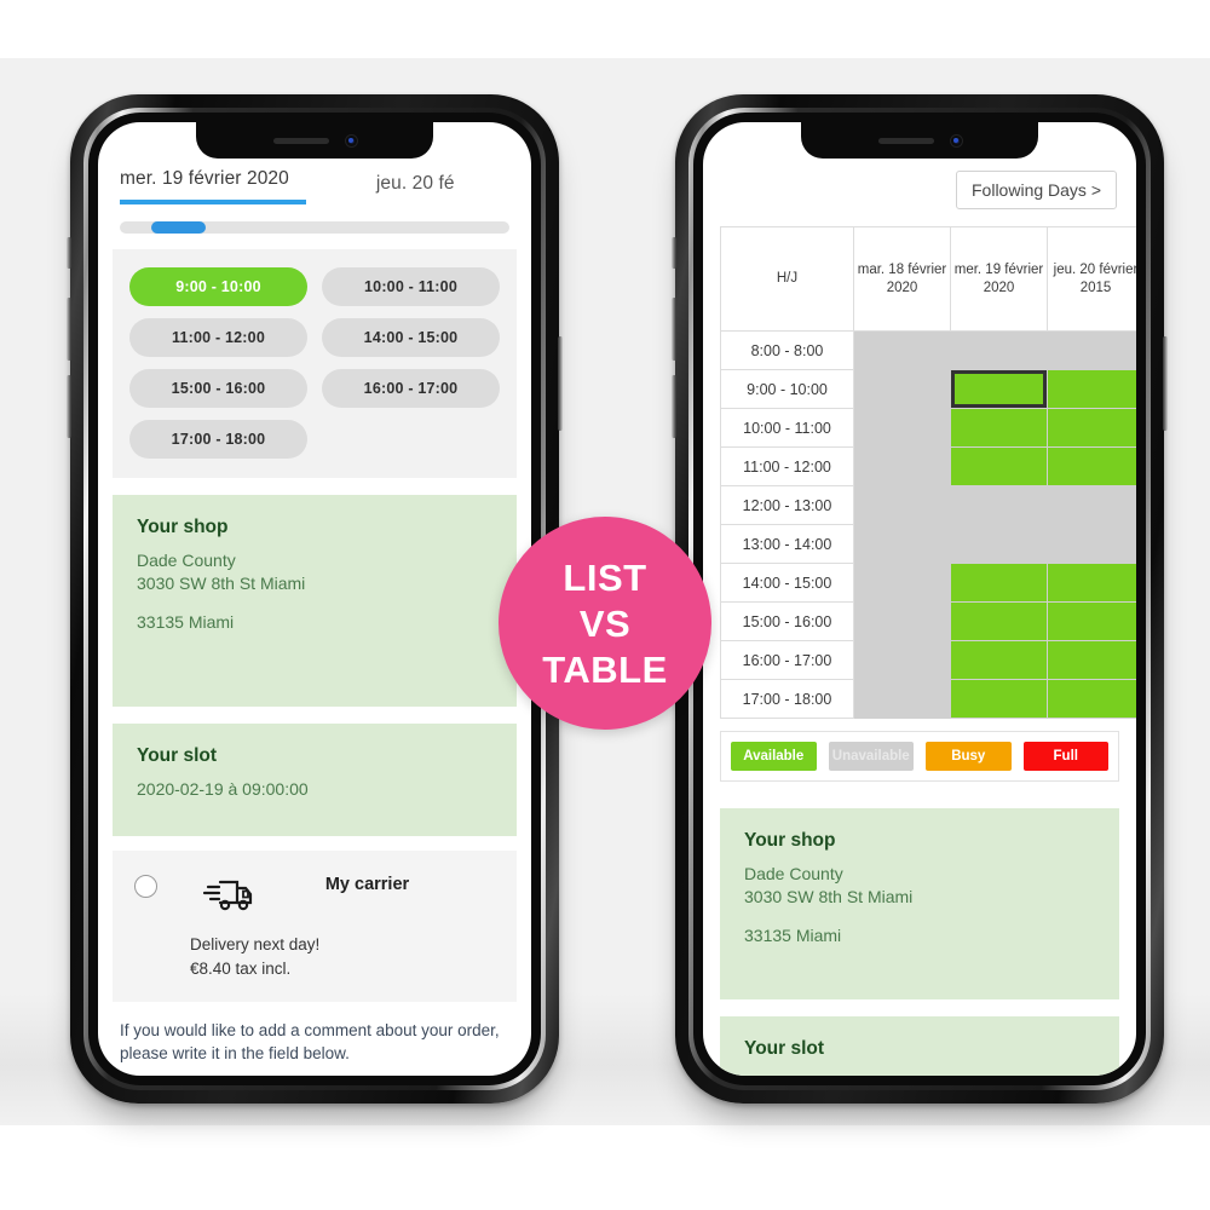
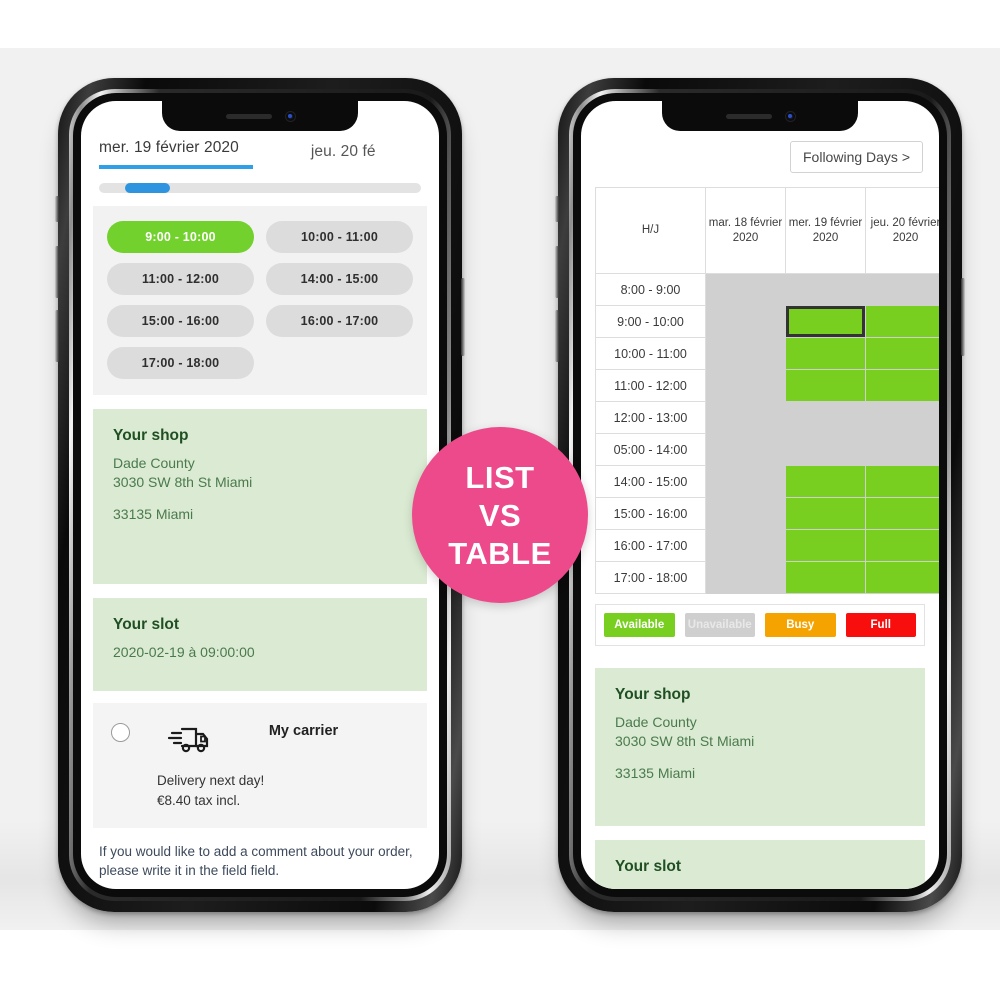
  mer. 19 février 2020
  jeu. 20 fé
  9:00 - 10:00
  10:00 - 11:00
  11:00 - 12:00
  14:00 - 15:00
  15:00 - 16:00
  16:00 - 17:00
  17:00 - 18:00
  Your shop
  Dade County
  3030 SW 8th St Miami
  33135 Miami
  Your slot
  2020-02-19 à 09:00:00
  My carrier
  Delivery next day!
  €8.40 tax incl.
- If you would like to add a comment about your order, please write it in the field below.
+ If you would like to add a comment about your order, please write it in the field field.
  Following Days >
- H/J	mar. 18 février 2020	mer. 19 février 2020	jeu. 20 février 2015
+ H/J	mar. 18 février 2020	mer. 19 février 2020	jeu. 20 février 2020
- 8:00 - 8:00
+ 8:00 - 9:00
  9:00 - 10:00
  10:00 - 11:00
  11:00 - 12:00
  12:00 - 13:00
- 13:00 - 14:00
+ 05:00 - 14:00
  14:00 - 15:00
  15:00 - 16:00
  16:00 - 17:00
  17:00 - 18:00
  Available
  Unavailable
  Busy
  Full
  Your shop
  Dade County
  3030 SW 8th St Miami
  33135 Miami
  Your slot
  LIST
  VS
  TABLE
